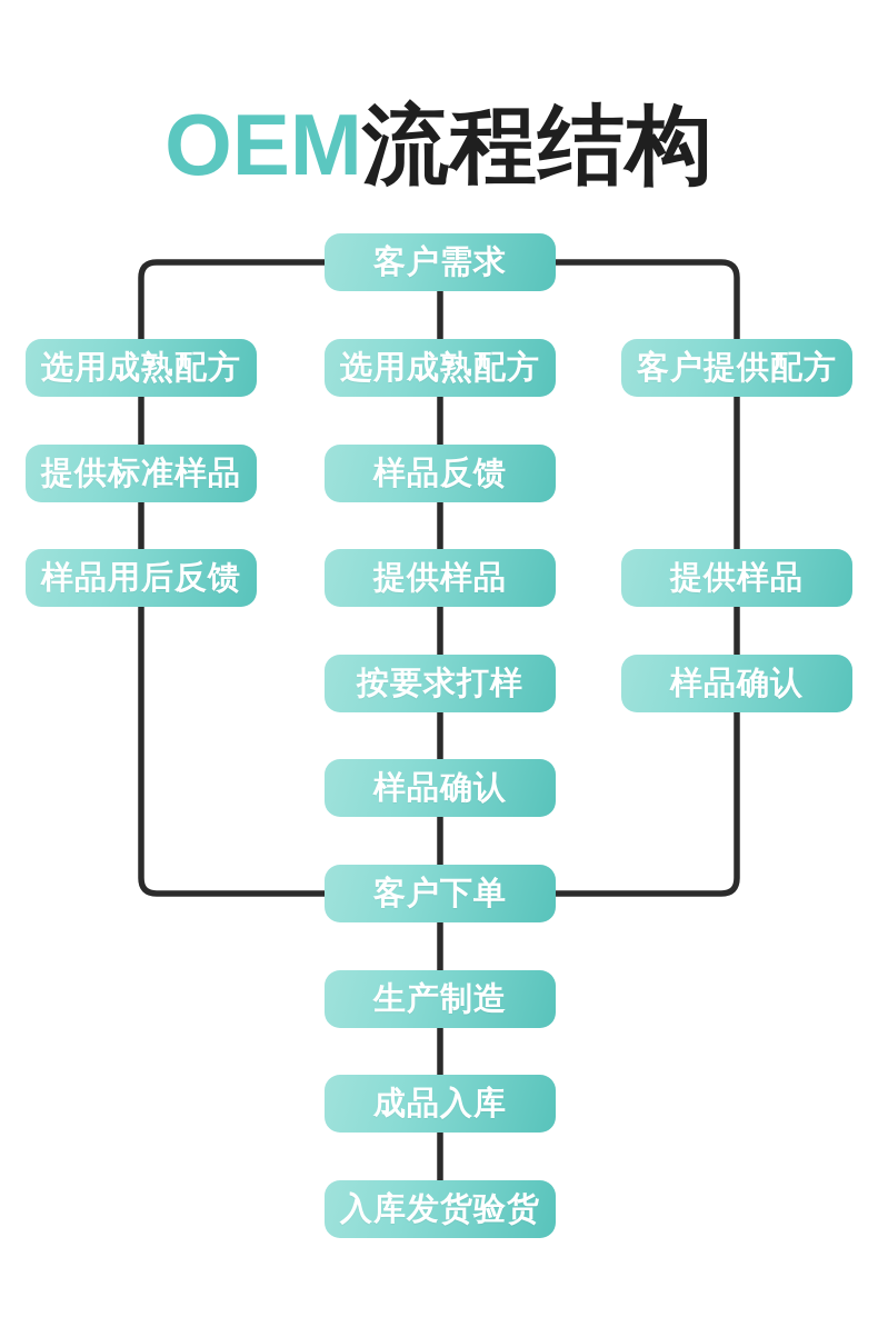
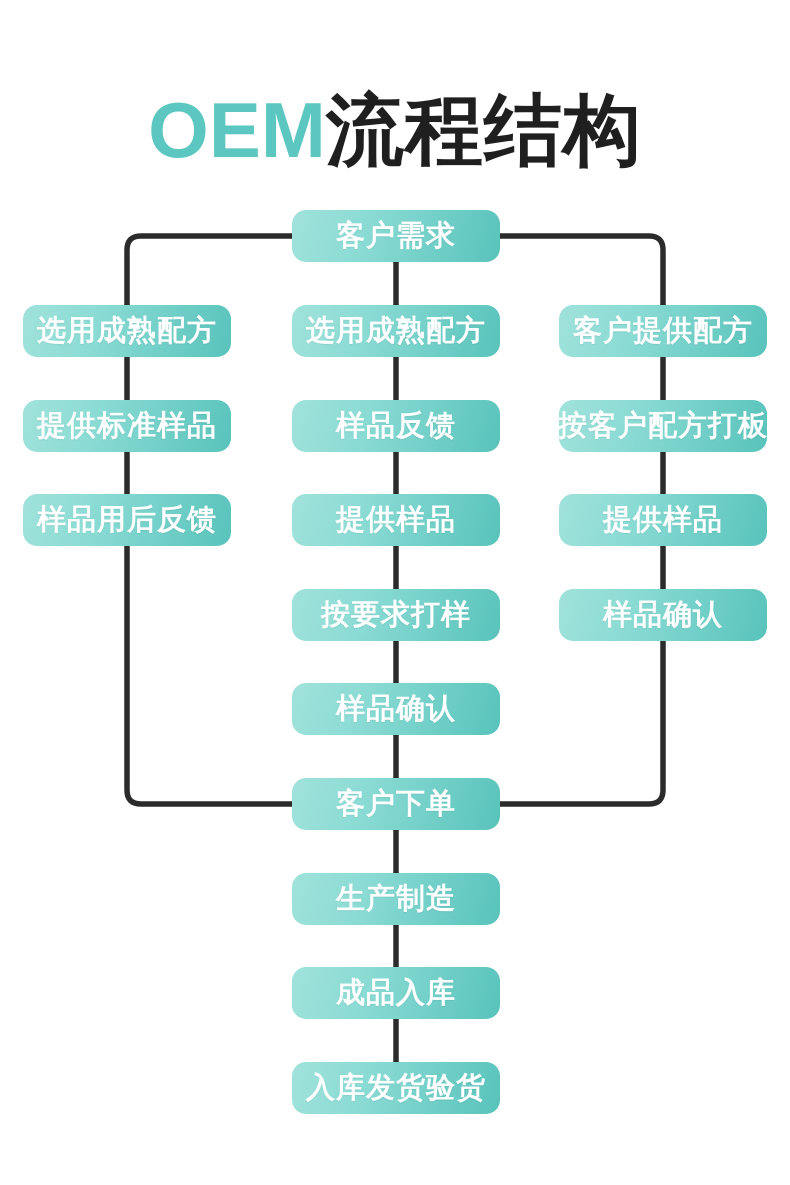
  OEM流程结构
  客户需求
  选用成熟配方
  提供标准样品
  样品用后反馈
  选用成熟配方
  样品反馈
  提供样品
  按要求打样
  样品确认
  客户提供配方
+ 按客户配方打板
  提供样品
  样品确认
  客户下单
  生产制造
  成品入库
  入库发货验货
